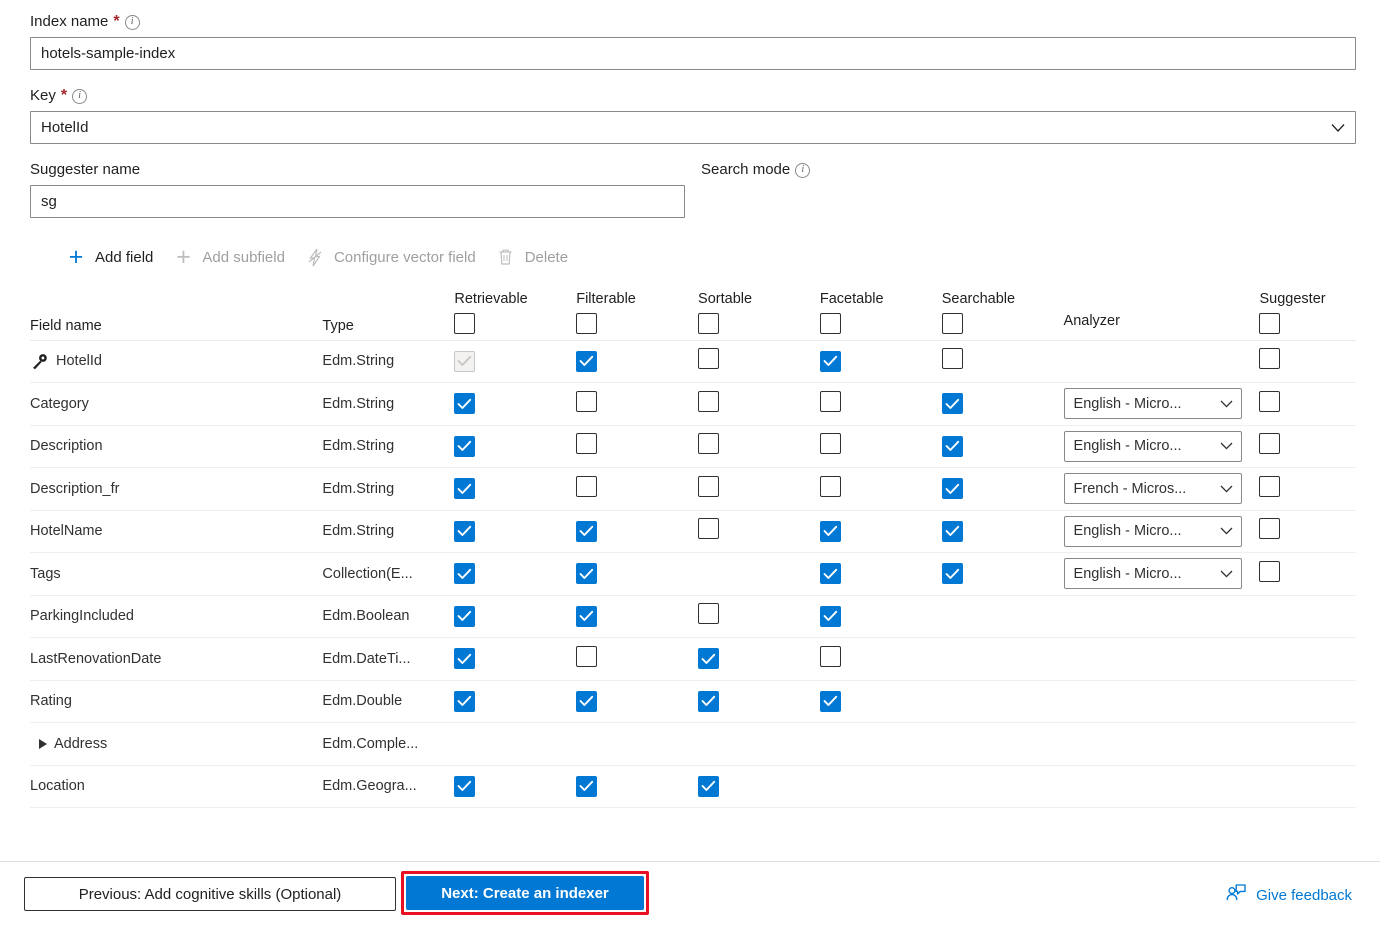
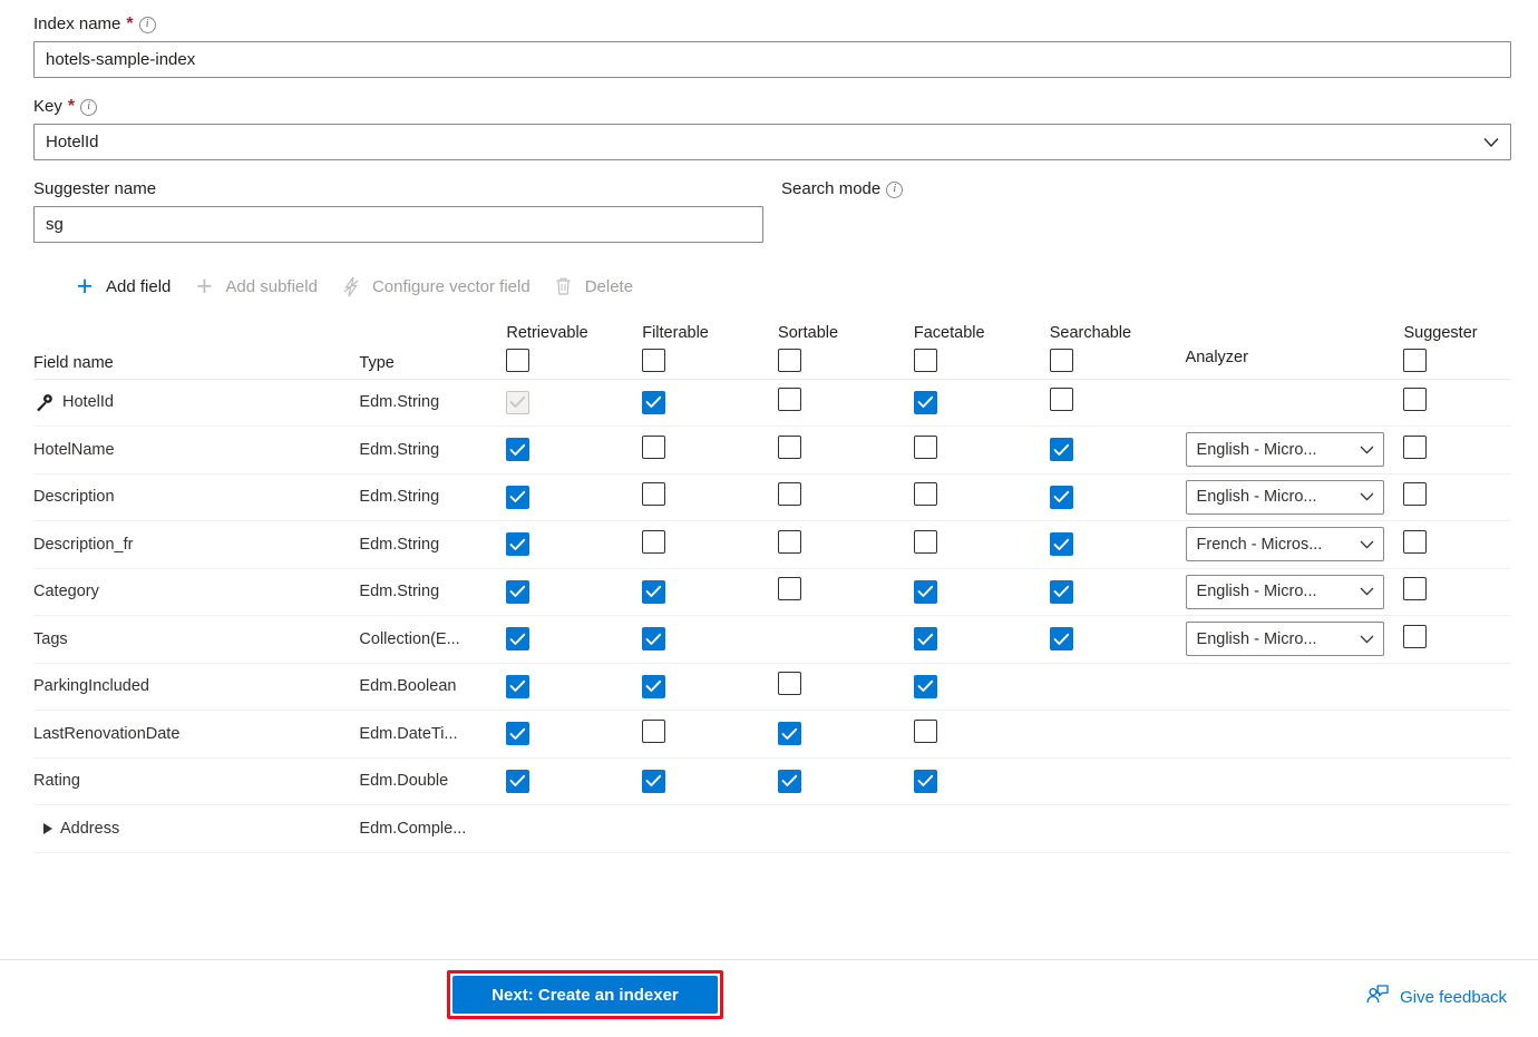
  Index name
  *
  i
  hotels-sample-index
  Key
  *
  i
  HotelId
  Suggester name
  sg
  Search mode
  i
  +
  Add field
  +
  Add subfield
  Configure vector field
  Delete
  Field name	Type	Retrievable	Filterable	Sortable	Facetable	Searchable	Analyzer	Suggester
  HotelId	Edm.String
- Category	Edm.String						English - Micro...
+ HotelName	Edm.String						English - Micro...
  Description	Edm.String						English - Micro...
  Description_fr	Edm.String						French - Micros...
- HotelName	Edm.String						English - Micro...
+ Category	Edm.String						English - Micro...
  Tags	Collection(E...						English - Micro...
  ParkingIncluded	Edm.Boolean
  LastRenovationDate	Edm.DateTi...
  Rating	Edm.Double
  Address	Edm.Comple...
- Location	Edm.Geogra...
- Previous: Add cognitive skills (Optional)
  Next: Create an indexer
  Give feedback
